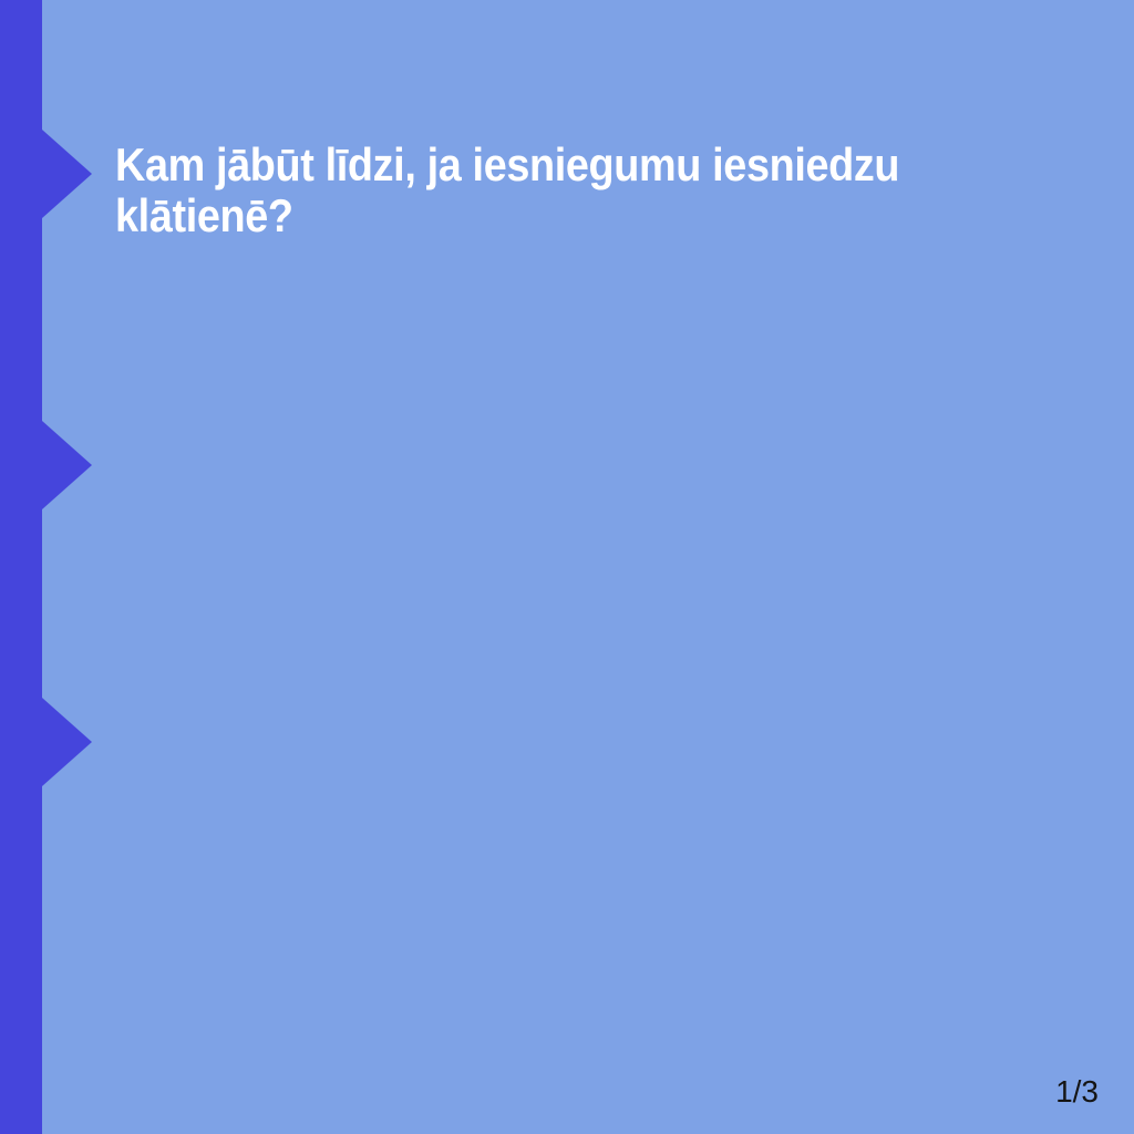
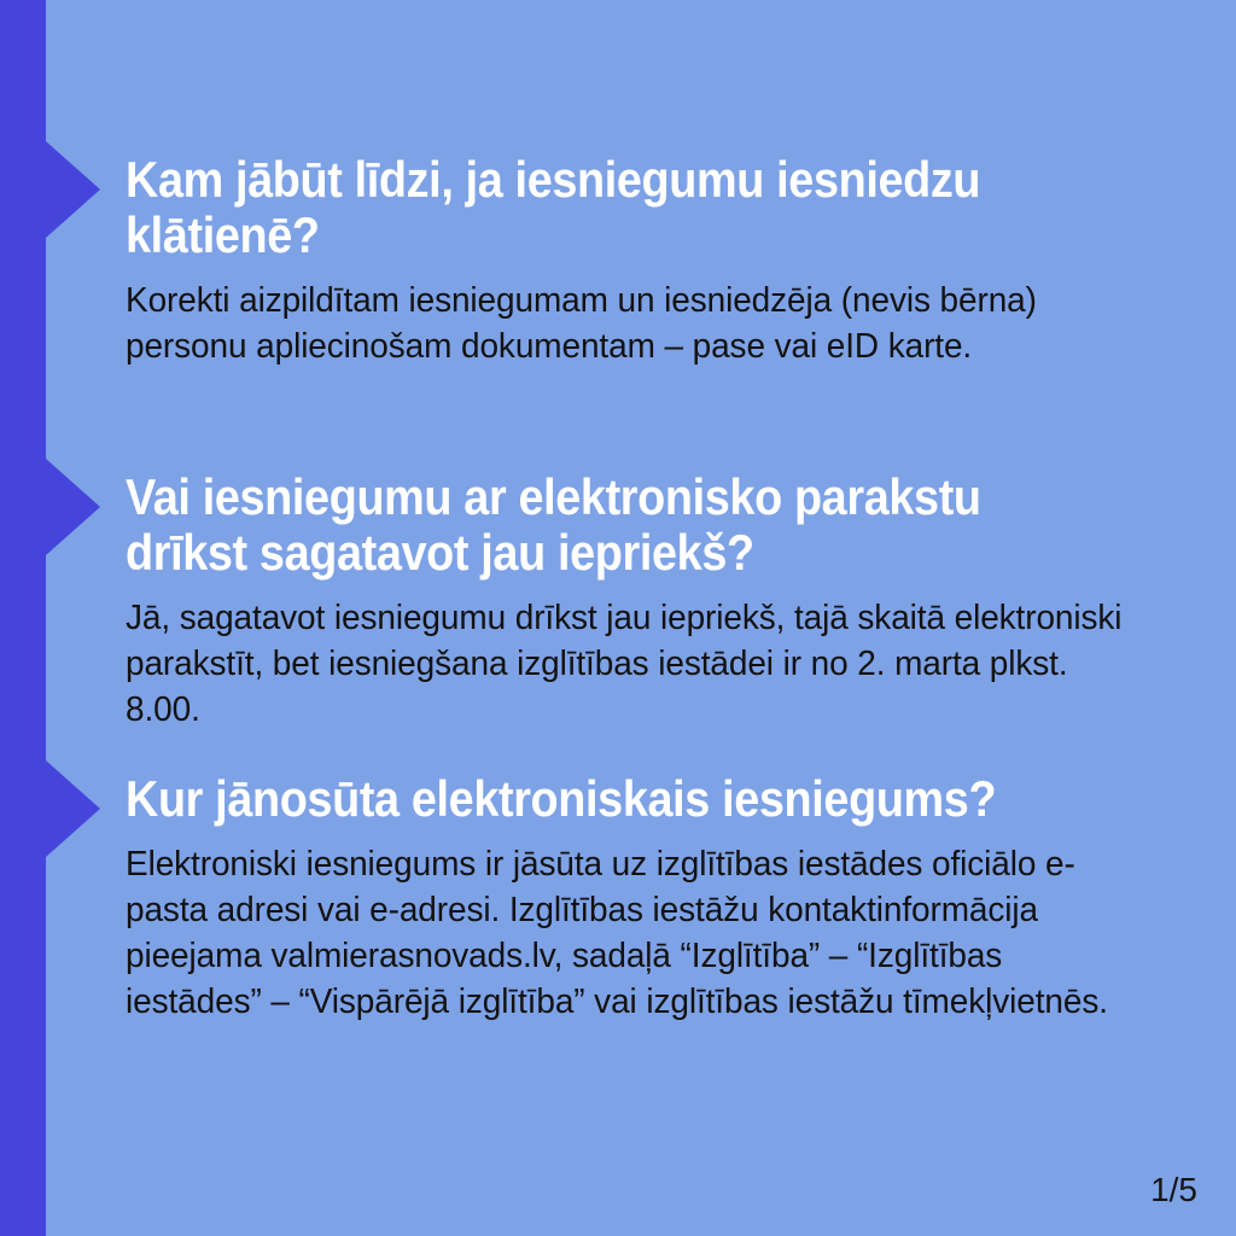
  Kam jābūt līdzi, ja iesniegumu iesniedzu klātienē?
+ Korekti aizpildītam iesniegumam un iesniedzēja (nevis bērna) personu apliecinošam dokumentam – pase vai eID karte.
+ Vai iesniegumu ar elektronisko parakstu drīkst sagatavot jau iepriekš?
+ Jā, sagatavot iesniegumu drīkst jau iepriekš, tajā skaitā elektroniski parakstīt, bet iesniegšana izglītības iestādei ir no 2. marta plkst. 8.00.
+ Kur jānosūta elektroniskais iesniegums?
+ Elektroniski iesniegums ir jāsūta uz izglītības iestādes oficiālo e-pasta adresi vai e-adresi. Izglītības iestāžu kontaktinformācija pieejama valmierasnovads.lv, sadaļā “Izglītība” – “Izglītības iestādes” – “Vispārējā izglītība” vai izglītības iestāžu tīmekļvietnēs.
- 1/3
+ 1/5
